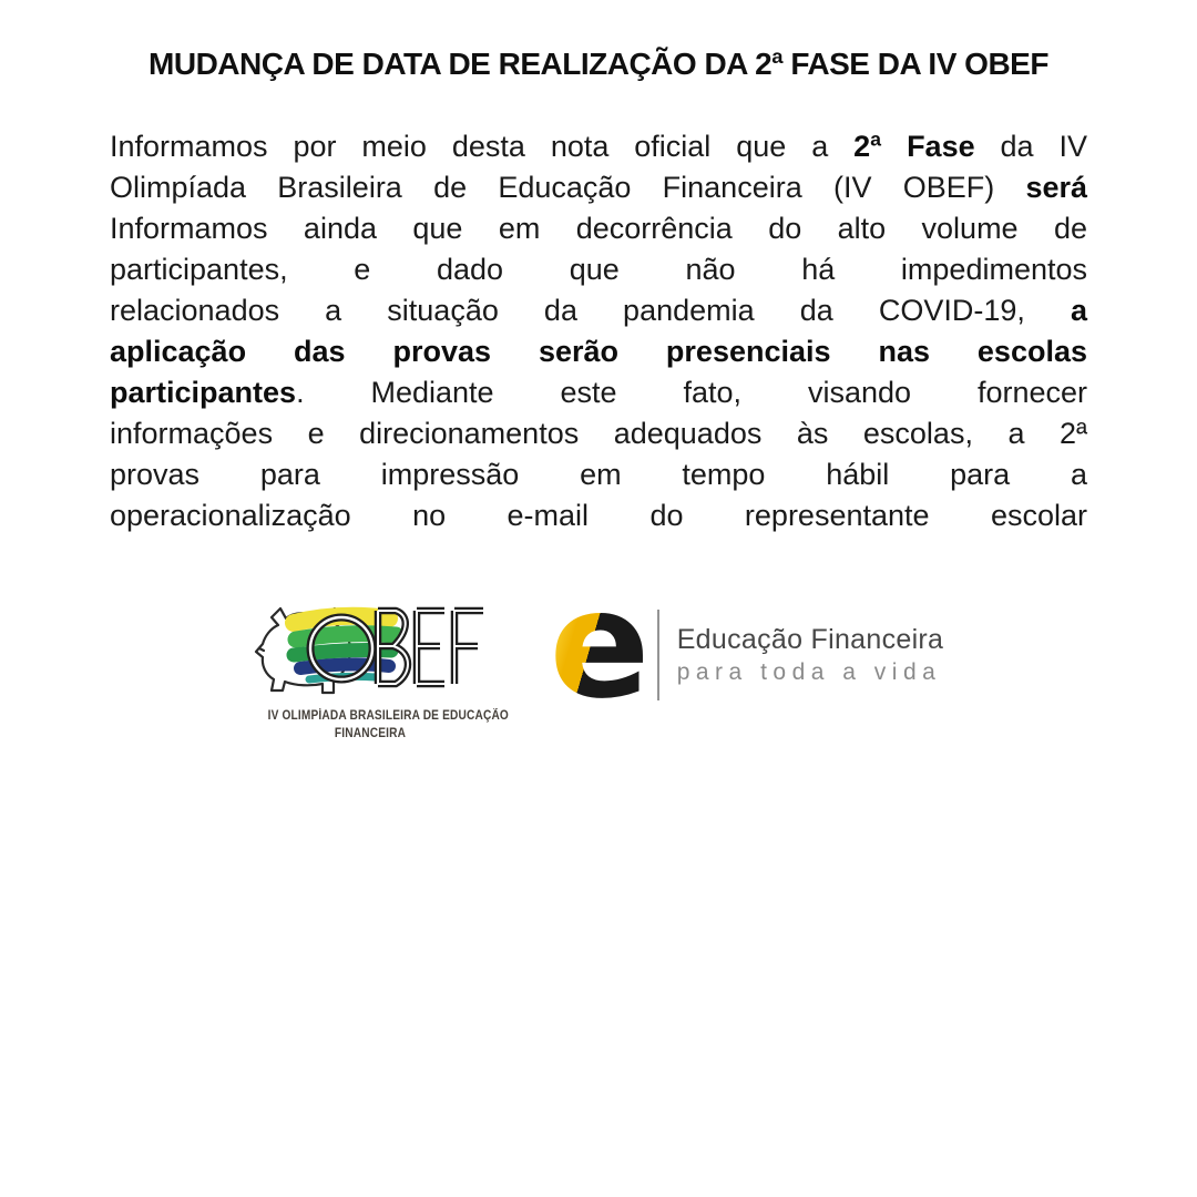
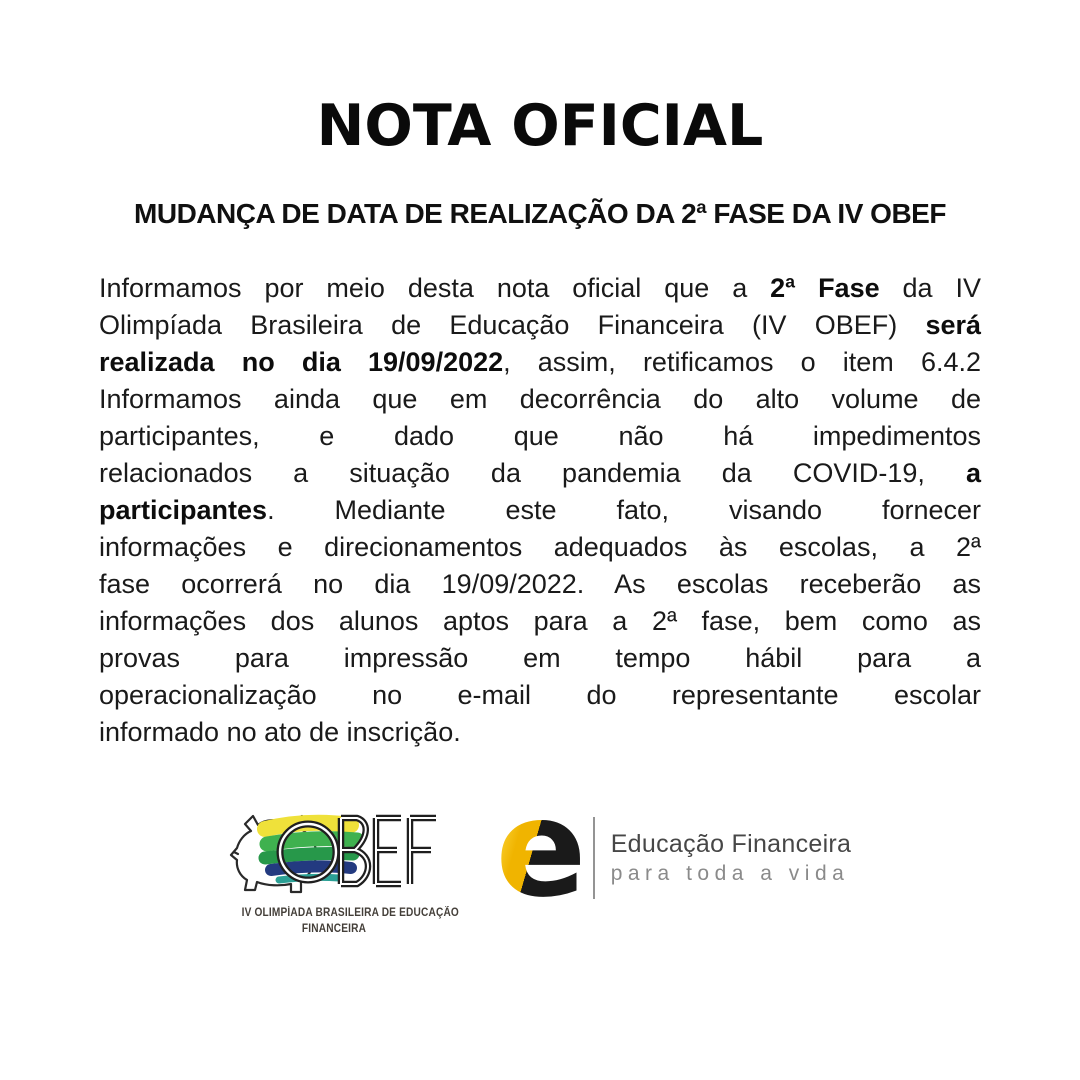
+ NOTA OFICIAL
  MUDANÇA DE DATA DE REALIZAÇÃO DA 2ª FASE DA IV OBEF
  Informamos por meio desta nota oficial que a 2ª Fase da IV
  Olimpíada Brasileira de Educação Financeira (IV OBEF) será
+ realizada no dia 19/09/2022, assim, retificamos o item 6.4.2
  Informamos ainda que em decorrência do alto volume de
  participantes, e dado que não há impedimentos
  relacionados a situação da pandemia da COVID-19, a
- aplicação das provas serão presenciais nas escolas
  participantes. Mediante este fato, visando fornecer
  informações e direcionamentos adequados às escolas, a 2ª
+ fase ocorrerá no dia 19/09/2022. As escolas receberão as
+ informações dos alunos aptos para a 2ª fase, bem como as
  provas para impressão em tempo hábil para a
  operacionalização no e-mail do representante escolar
+ informado no ato de inscrição.
  IV OLIMPÍADA BRASILEIRA DE EDUCAÇÃO
  FINANCEIRA
  e
  Educação Financeira
  para toda a vida
